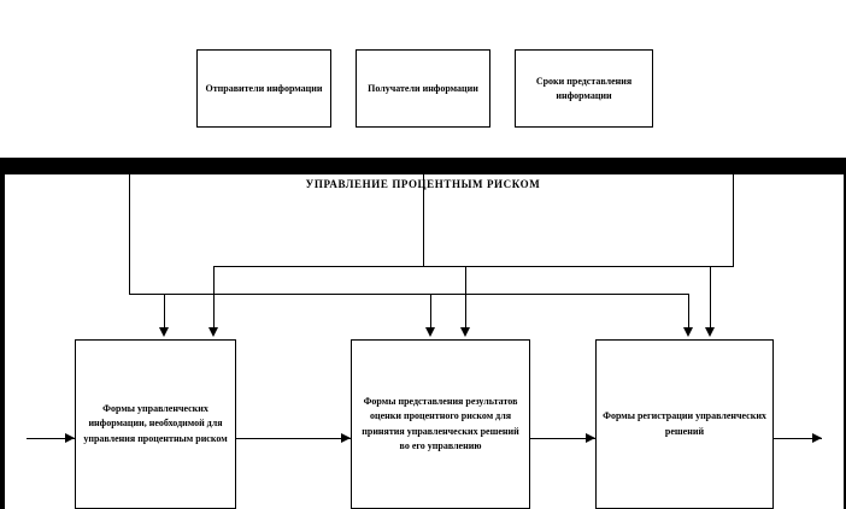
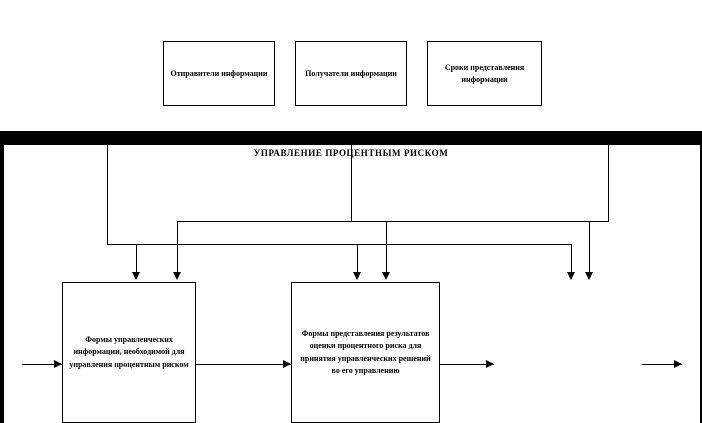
  Отправители информации
  Получатели информации
  Сроки представления информации
  УПРАВЛЕНИЕ ПРОЕНТНЫМ РИСКОМ
  Формы управленческих информации, необходимой для управления процентным риском
- Формы представления результатов оценки процентного риском для принятия управленческих решений во его управлению
+ Формы представления результатов оценки процентного риска для принятия управленческих решений во его управлению
- Формы регистрации управленческих решений
